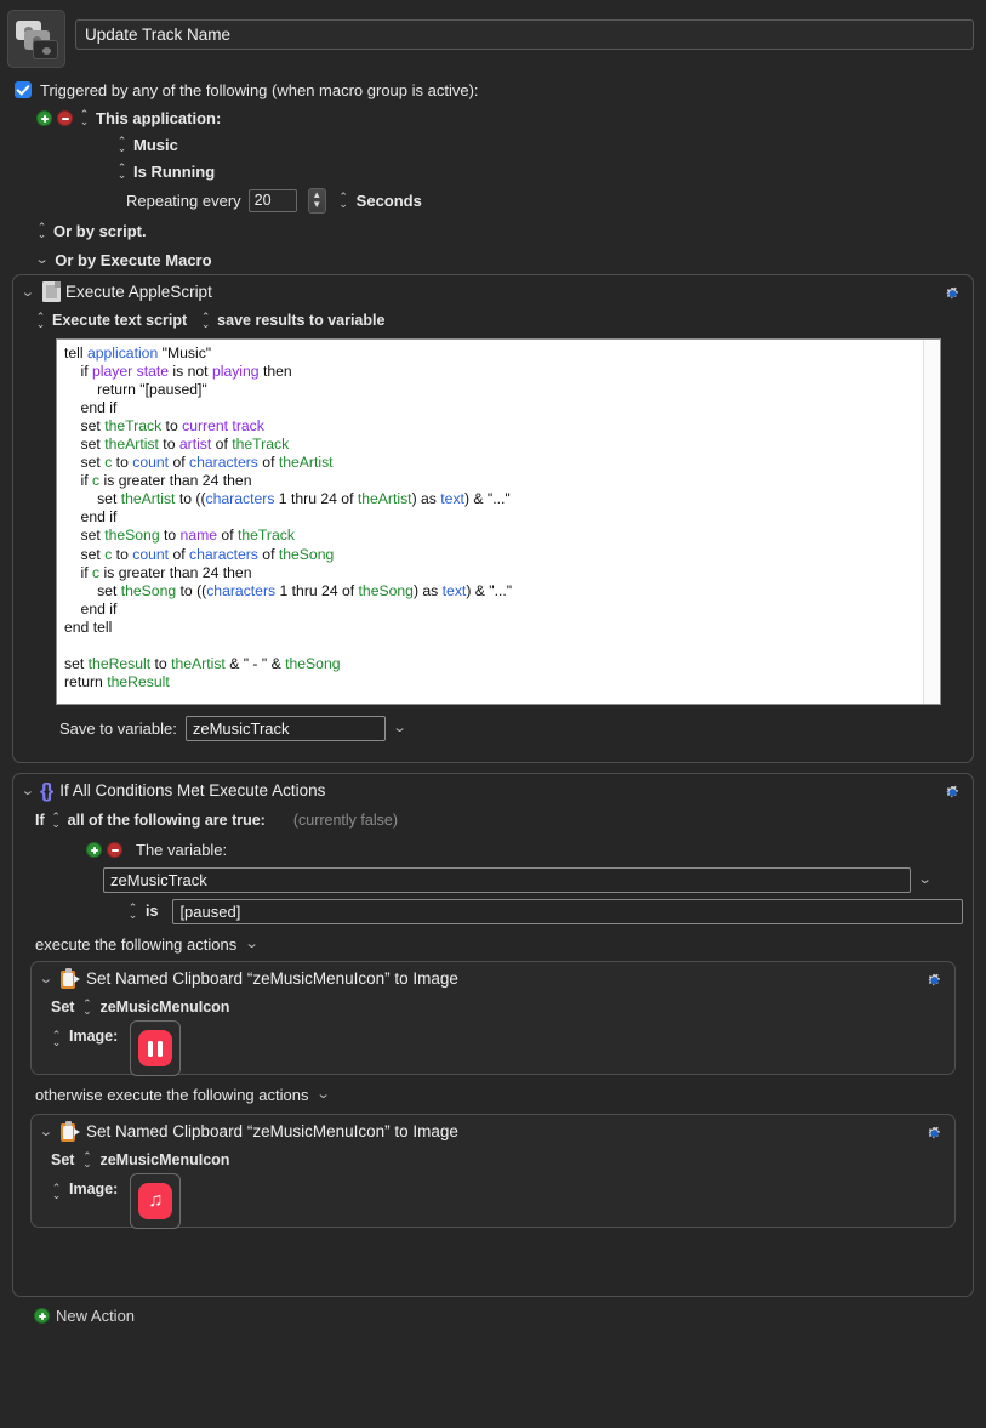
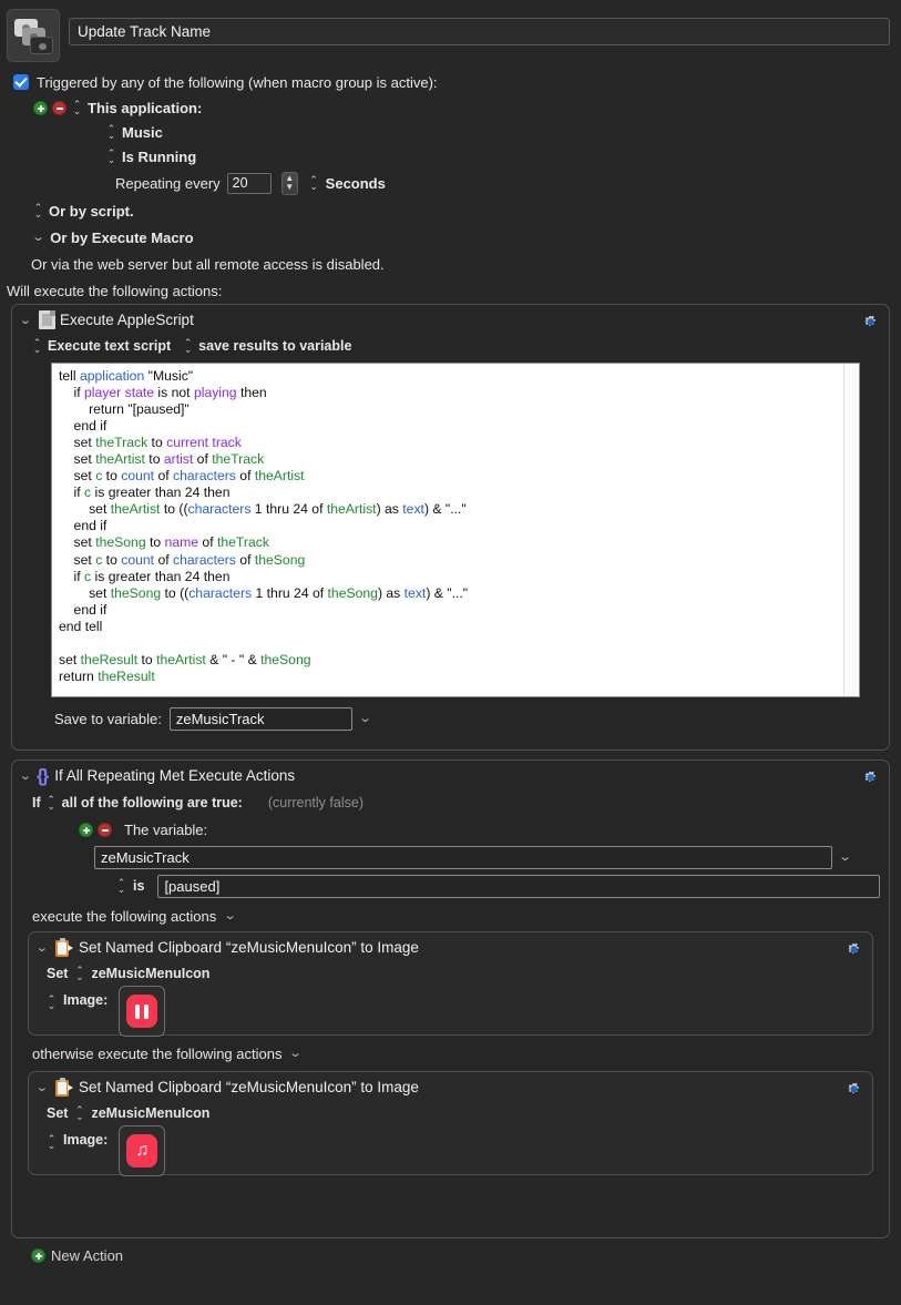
  Update Track Name
  Triggered by any of the following (when macro group is active):
  This application:
  Music
  Is Running
  Repeating every
  20
  ▲
  ▼
  Seconds
  Or by script.
  ⌄
  Or by Execute Macro
+ Or via the web server but all remote access is disabled.
+ Will execute the following actions:
  ⌄
  Execute AppleScript
  Execute text script
  save results to variable
  tell application "Music" if player state is not playing then return "[paused]" end if set theTrack to current track set theArtist to artist of theTrack set c to count of characters of theArtist if c is greater than 24 then set theArtist to ((characters 1 thru 24 of theArtist) as text) & "..." end if set theSong to name of theTrack set c to count of characters of theSong if c is greater than 24 then set theSong to ((characters 1 thru 24 of theSong) as text) & "..." end if end tell set theResult to theArtist & " - " & theSong return theResult
  Save to variable:
  zeMusicTrack
  ⌄
  ⌄
  {}
- If All Conditions Met Execute Actions
+ If All Repeating Met Execute Actions
  If
  all of the following are true:
  (currently false)
  The variable:
  zeMusicTrack
  ⌄
  is
  [paused]
  execute the following actions
  ⌄
  ⌄
  Set Named Clipboard “zeMusicMenuIcon” to Image
  Set
  zeMusicMenuIcon
  Image:
  otherwise execute the following actions
  ⌄
  ⌄
  Set Named Clipboard “zeMusicMenuIcon” to Image
  Set
  zeMusicMenuIcon
  Image:
  ♫
  New Action
